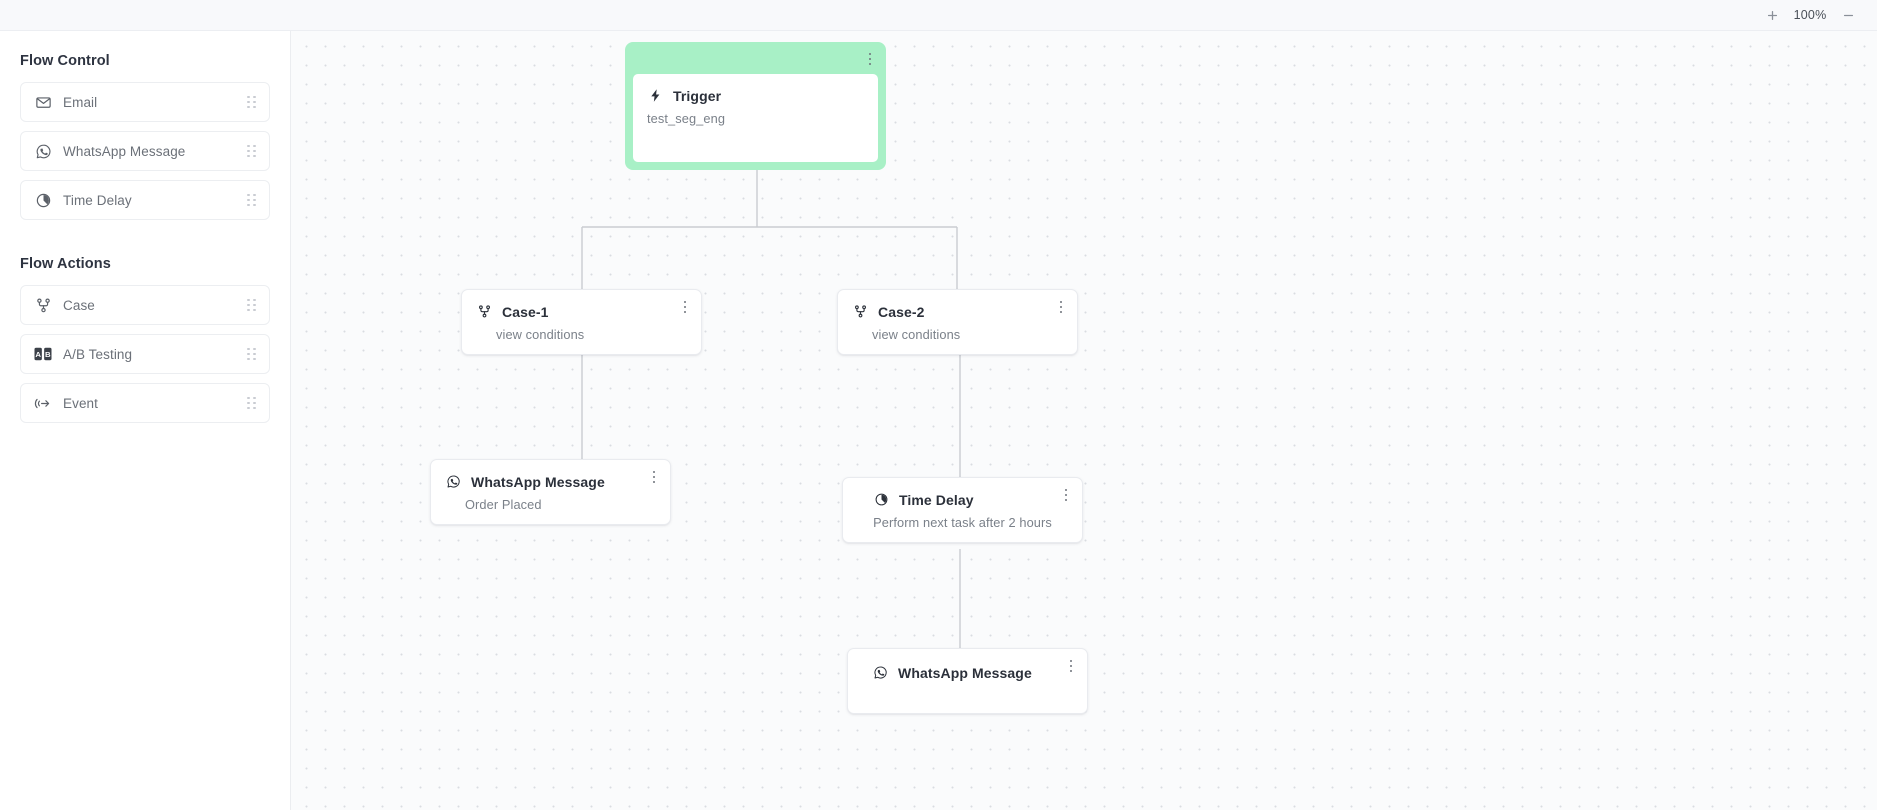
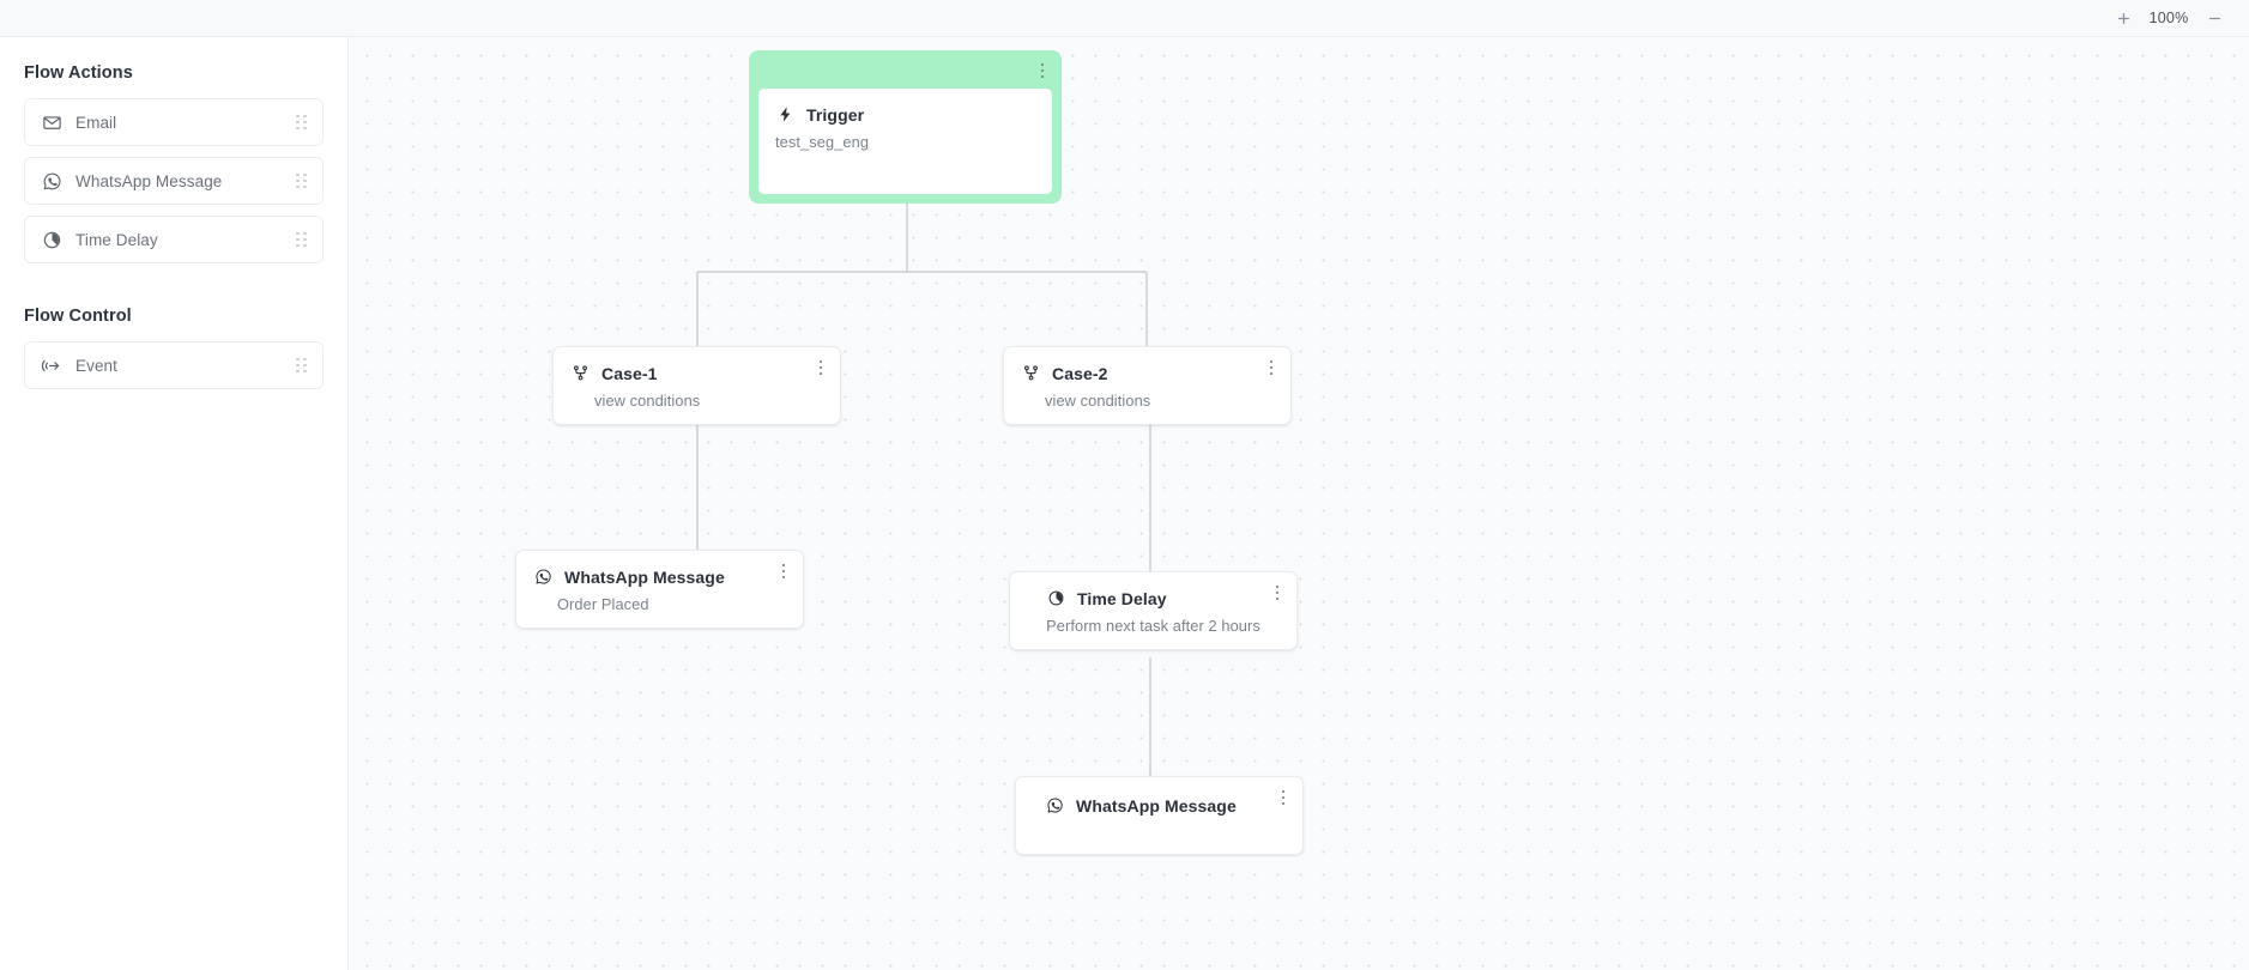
  100%
- Flow Control
+ Flow Actions
  Email
  WhatsApp Message
  Time Delay
- Flow Actions
+ Flow Control
- Case
- A
- B
- A/B Testing
  Event
  Trigger
  test_seg_eng
  Case-1
  view conditions
  Case-2
  view conditions
  WhatsApp Message
  Order Placed
  Time Delay
  Perform next task after 2 hours
  WhatsApp Message
